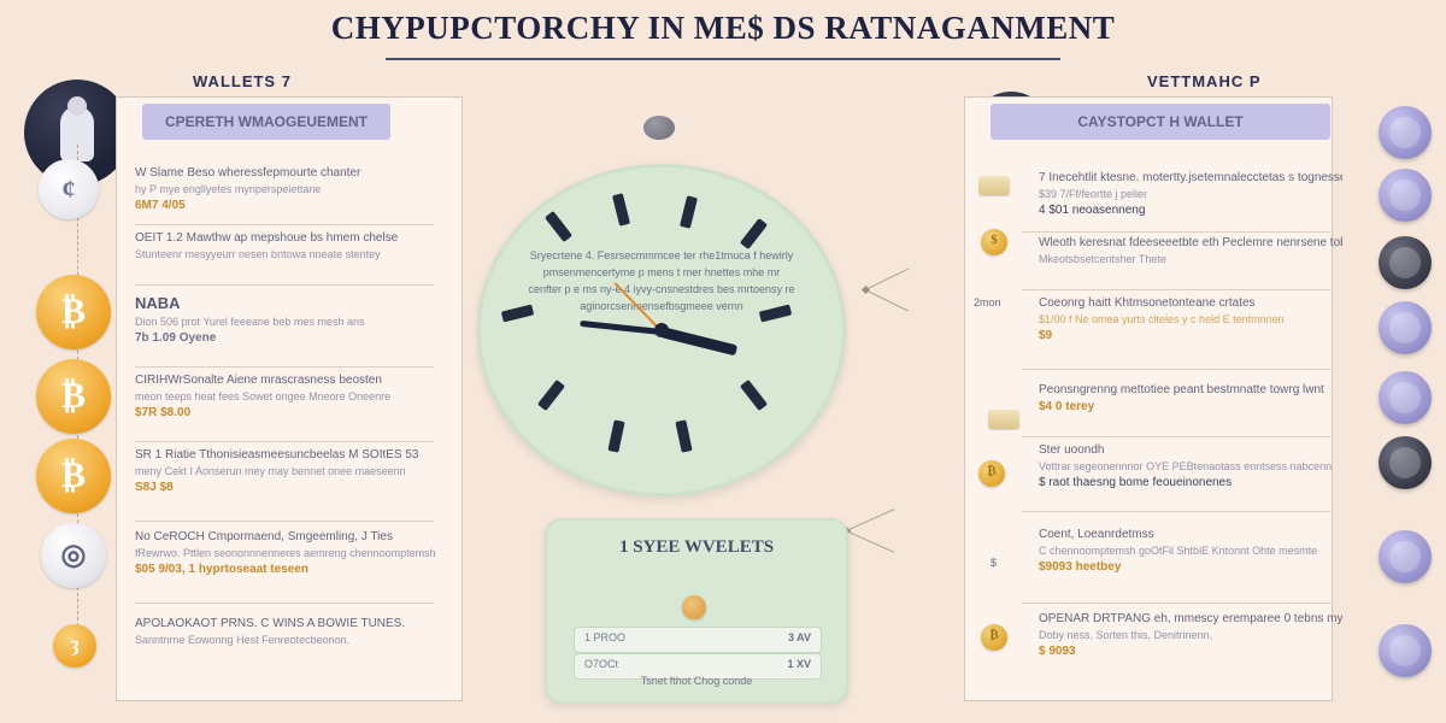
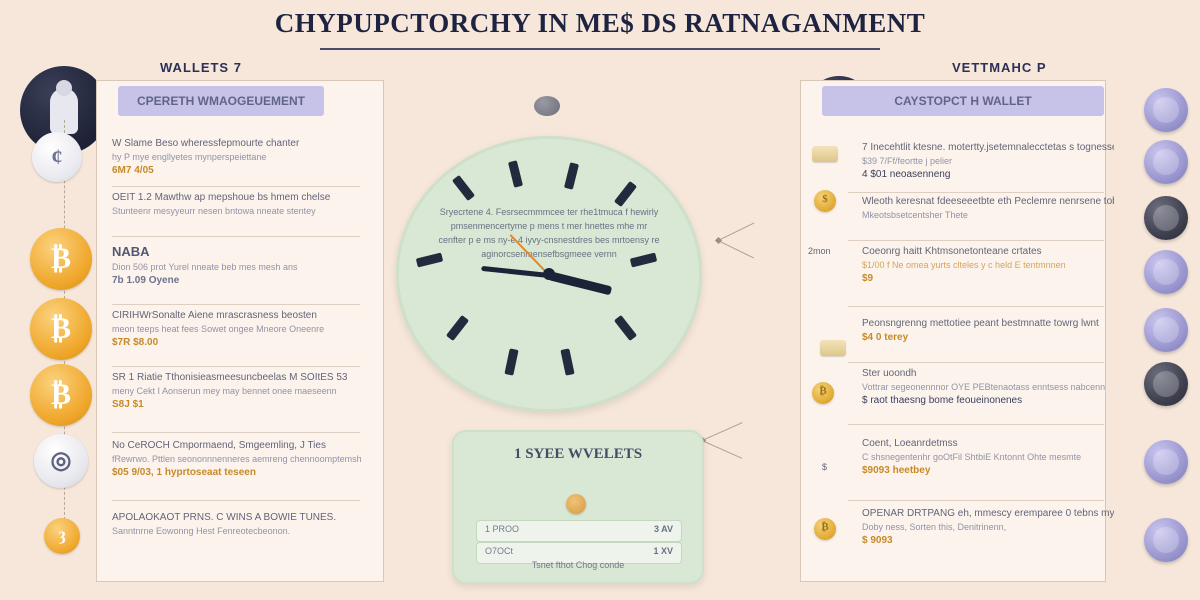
  CHYPUPCTORCHY IN ME$ DS RATNAGANMENT
  WALLETS 7
  VETTMAHC P
  ¢
  ₿
  ₿
  ₿
  ◎
  ȝ
  CPERETH WMAOGEUEMENT
  W Slame Beso wheressfepmourte chanter
  hy P mye engllyetes mynperspeiettane
  6M7 4/05
  OEIT 1.2 Mawthw ap mepshoue bs hmem chelse
  Stunteenr mesyyeurr nesen bntowa nneate stentey
  NABA
- Dion 506 prot Yurel feeeane beb mes mesh ans
+ Dion 506 prot Yurel nneate beb mes mesh ans
  7b 1.09 Oyene
  CIRIHWrSonalte Aiene mrascrasness beosten
  meon teeps heat fees Sowet ongee Mneore Oneenre
  $7R $8.00
  SR 1 Riatie Tthonisieasmeesuncbeelas M SOItES 53
  meny Cekt I Aonserun mey may bennet onee maeseenn
- S8J $8
+ S8J $1
  No CeROCH Cmpormaend, Smgeemling, J Ties
  fRewrwo. Pttlen seononnnenneres aemreng chennoomptemsh
  $05 9/03, 1 hyprtoseaat teseen
  APOLAOKAOT PRNS. C WINS A BOWIE TUNES.
  Sanntnrne Eowonng Hest Fenreotecbeonon.
  CAYSTOPCT H WALLET
  7 Inecehtlit ktesne. motertty.jsetemnalecctetas s togness
  $39 7/Ff/feortte j pelier
  4 $01 neoasenneng
  $
  Wleoth keresnat fdeeseeetbte eth Peclemre nenrsene to
  Mkeotsbsetcentsher Thete
  2mon
  Coeonrg haitt Khtmsonetonteane crtates
  $1/00 f Ne omea yurts clteles y c held E tentmnnen
  $9
  Peonsngrenng mettotiee peant bestmnatte towrg lwnt
  $4 0 terey
  ₿
  Ster uoondh
  Vottrar segeonennnor OYE PEBtenaotass enntsess nabcenn
  $ raot thaesng bome feoueinonenes
  $
  Coent, Loeanrdetmss
- C chennoomptemsh goOtFil ShtbiE Kntonnt Ohte mesmte
+ C shsnegentenhr goOtFil ShtbiE Kntonnt Ohte mesmte
  $9093 heetbey
  ₿
  OPENAR DRTPANG eh, mmescy eremparee 0 tebns my
  Doby ness, Sorten this, Denitrinenn,
  $ 9093
  Sryecrtene 4. Fesrsecmmmcee ter rhe1tmuca f hewirly pmsenmencertyme p mens t mer hnettes mhe mr cenfter p e ms ny- 4 iyvy-cnsnestdres bes mrtoensy re aginorcsenensefbsgmeee vernn
  1 SYEE WVELETS
  1 PROO
  3 AV
  O7OCt
  1 XV
  Tsnet fthot Chog conde
